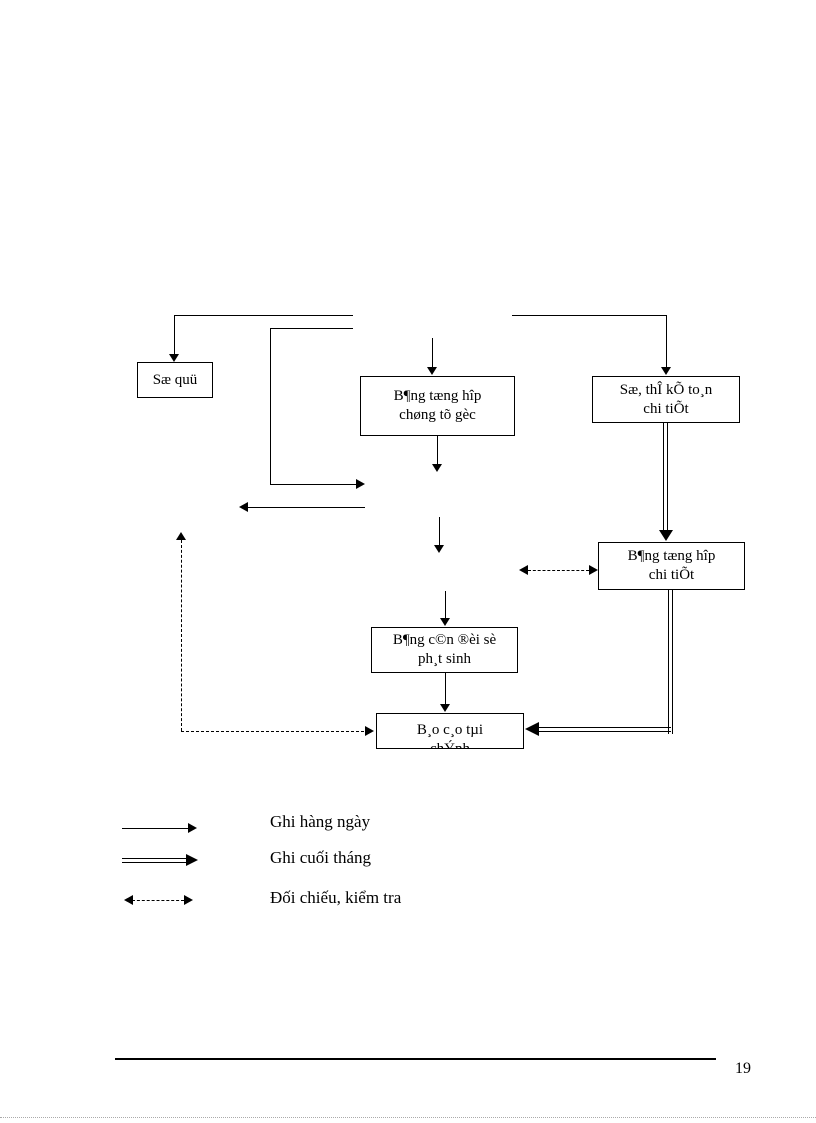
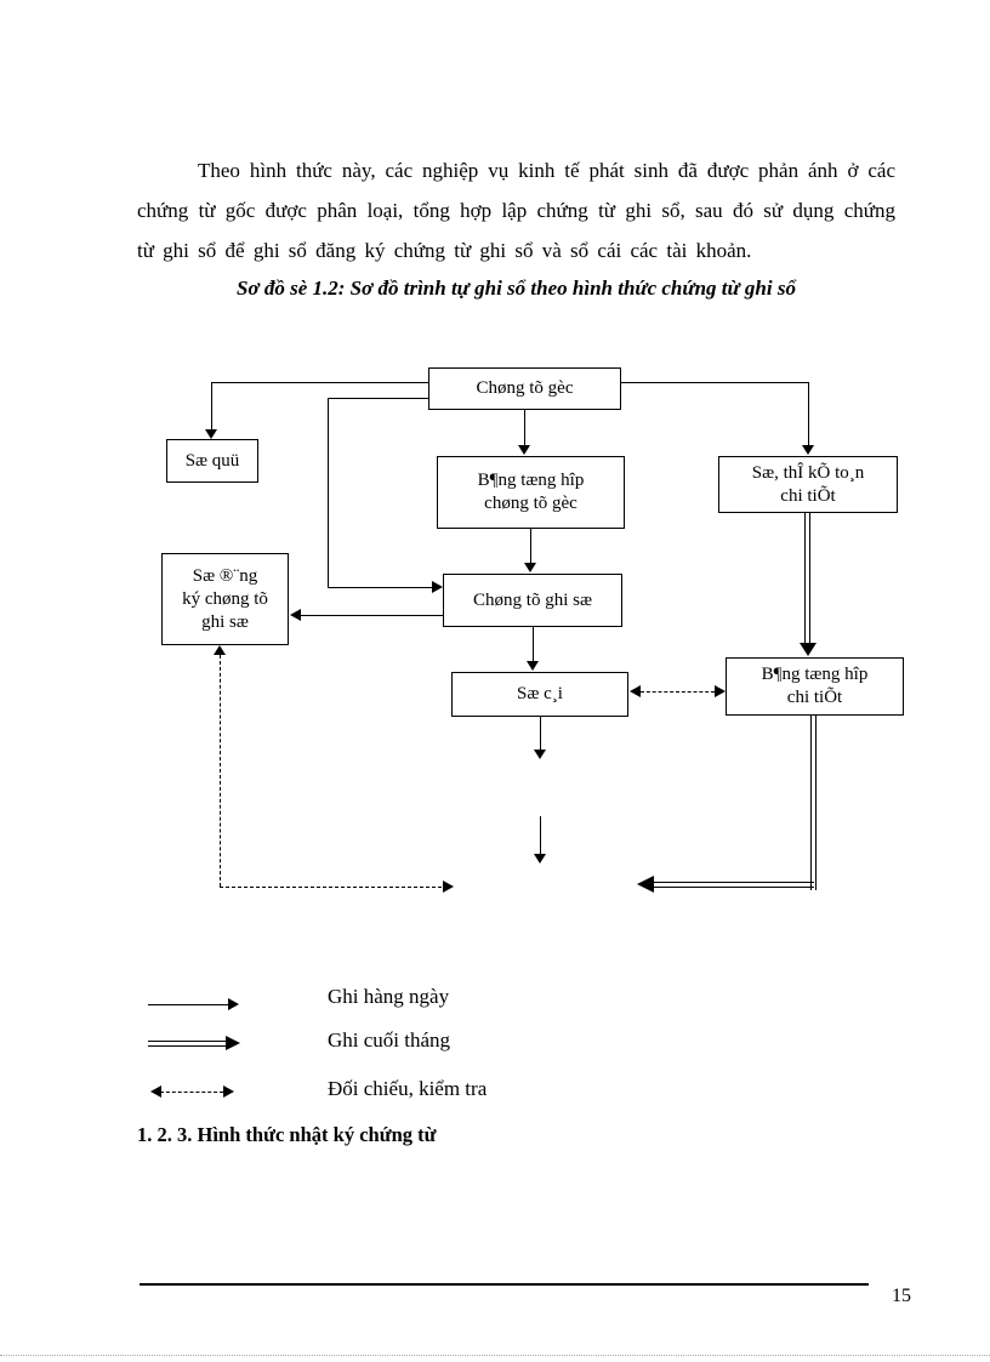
+ Theo hình thức này, các nghiệp vụ kinh tế phát sinh đã được phản ánh ở các chứng từ gốc được phân loại, tổng hợp lập chứng từ ghi sổ, sau đó sử dụng chứng từ ghi sổ để ghi sổ đăng ký chứng từ ghi sổ và sổ cái các tài khoản.
+ Sơ đồ sè 1.2: Sơ đồ trình tự ghi sổ theo hình thức chứng từ ghi sổ
+ Chøng tõ gèc
  Sæ quü
  B¶ng tæng hîp
  chøng tõ gèc
  Sæ, thÎ kÕ to¸n
  chi tiÕt
+ Sæ ®¨ng
+ ký chøng tõ
+ ghi sæ
+ Chøng tõ ghi sæ
+ Sæ c¸i
  B¶ng tæng hîp
  chi tiÕt
- B¶ng c©n ®èi sè
- ph¸t sinh
- B¸o c¸o tµi
  Ghi hàng ngày
  Ghi cuối tháng
  Đối chiếu, kiểm tra
+ 1. 2. 3. Hình thức nhật ký chứng từ
- 19
+ 15
